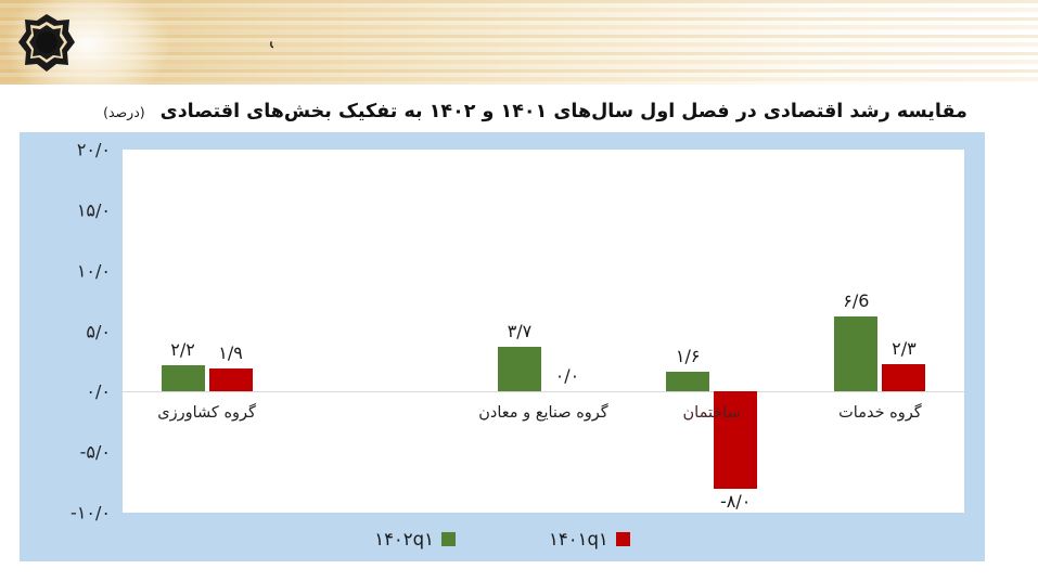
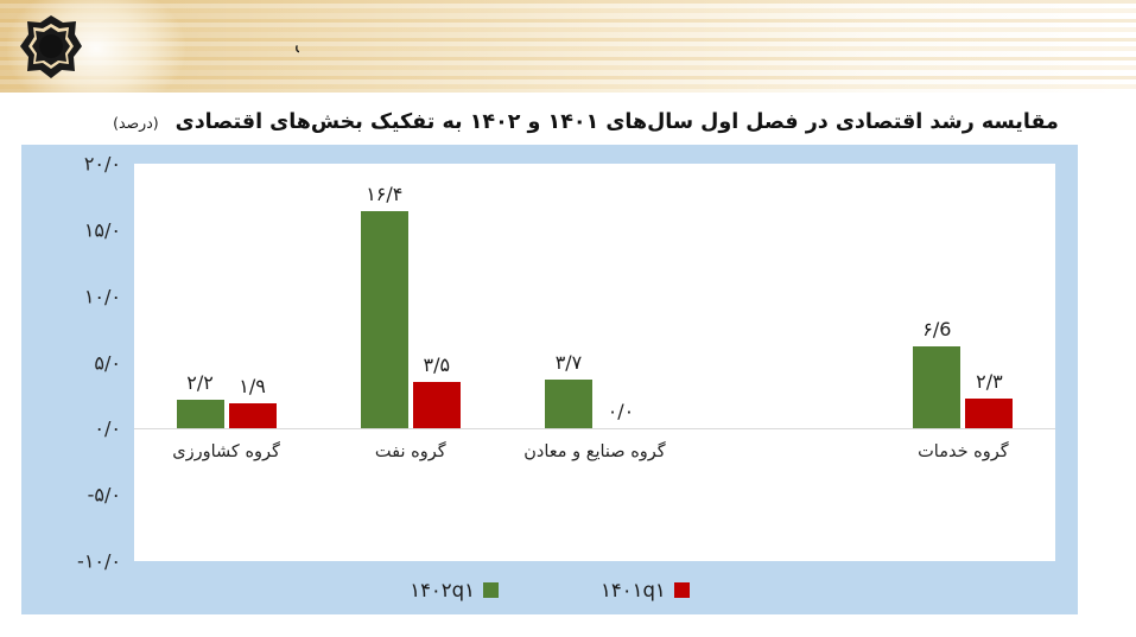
  مقایسه رشد اقتصادی در فصل اول سال‌های ۱۴۰۱ و ۱۴۰۲ به تفکیک بخش‌های اقتصادی
  (درصد)
  ۲۰/۰
  ۱۵/۰
  ۱۰/۰
  ۵/۰
  ۰/۰
  -۵/۰
  -۱۰/۰
  ۱/۹
  ۲/۲
  گروه کشاورزی
+ ۳/۵
+ ۱۶/۴
+ گروه نفت
  ۰/۰
  ۳/۷
  گروه صنایع و معادن
- -۸/۰
- ۱/۶
- ساختمان
  ۲/۳
  ۶/6
  گروه خدمات
  ۱۴۰۱q۱
  ۱۴۰۲q۱
